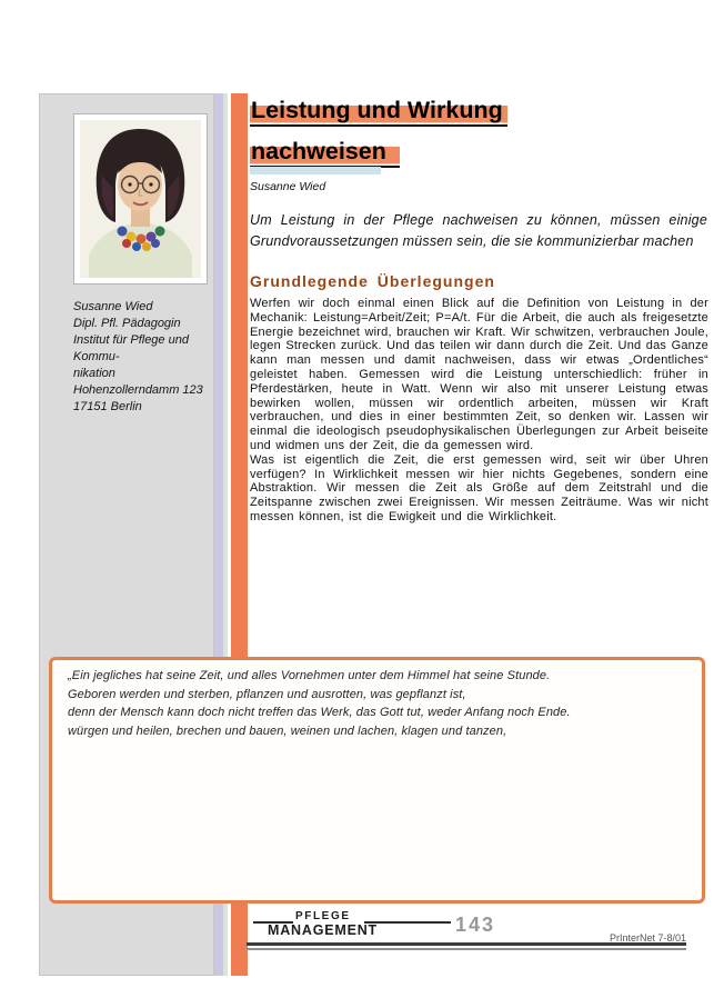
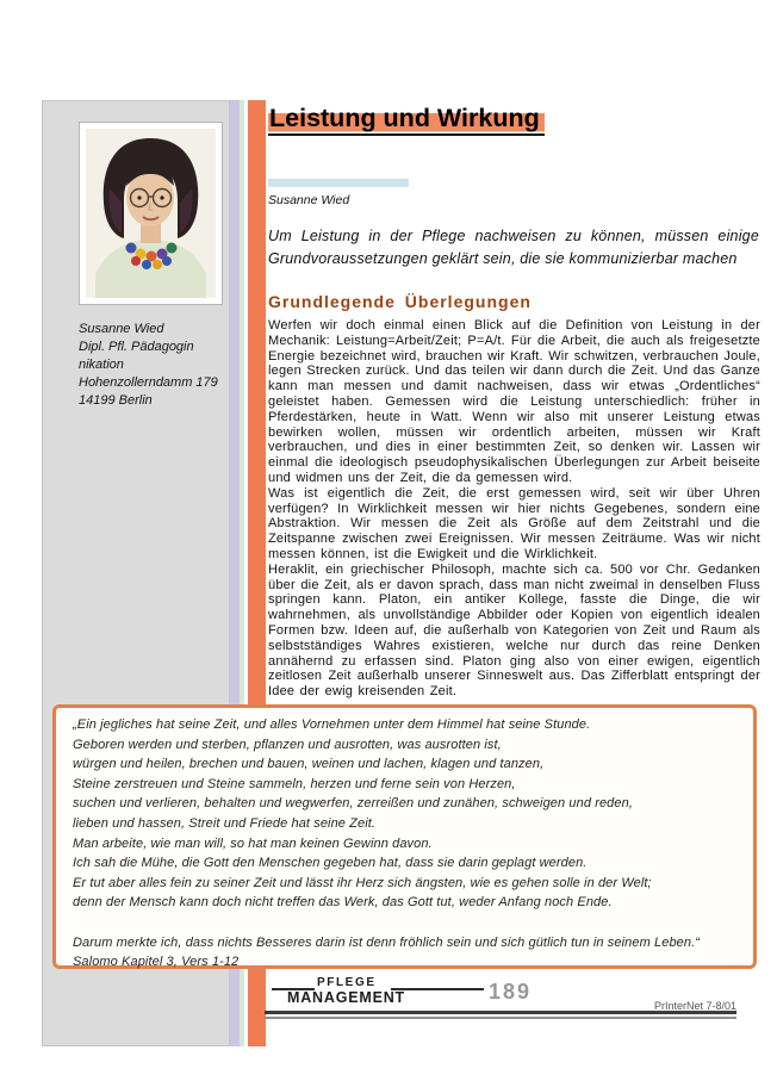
  Susanne Wied
  Dipl. Pfl. Pädagogin
- Institut für Pflege und Kommu-
  nikation
- Hohenzollerndamm 123
+ Hohenzollerndamm 179
- 17151 Berlin
+ 14199 Berlin
  Leistung und Wirkung
- nachweisen
  Susanne Wied
- Um Leistung in der Pflege nachweisen zu können, müssen einige Grundvoraussetzungen müssen sein, die sie kommunizierbar machen
+ Um Leistung in der Pflege nachweisen zu können, müssen einige Grundvoraussetzungen geklärt sein, die sie kommunizierbar machen
  Grundlegende Überlegungen
  Werfen wir doch einmal einen Blick auf die Definition von Leistung in der Mechanik: Leistung=Arbeit/Zeit; P=A/t. Für die Arbeit, die auch als freigesetzte Energie bezeichnet wird, brauchen wir Kraft. Wir schwitzen, verbrauchen Joule, legen Strecken zurück. Und das teilen wir dann durch die Zeit. Und das Ganze kann man messen und damit nachweisen, dass wir etwas „Ordentliches“ geleistet haben. Gemessen wird die Leistung unterschiedlich: früher in Pferdestärken, heute in Watt. Wenn wir also mit unserer Leistung etwas bewirken wollen, müssen wir ordentlich arbeiten, müssen wir Kraft verbrauchen, und dies in einer bestimmten Zeit, so denken wir. Lassen wir einmal die ideologisch pseudophysikalischen Überlegungen zur Arbeit beiseite und widmen uns der Zeit, die da gemessen wird.
  Was ist eigentlich die Zeit, die erst gemessen wird, seit wir über Uhren verfügen? In Wirklichkeit messen wir hier nichts Gegebenes, sondern eine Abstraktion. Wir messen die Zeit als Größe auf dem Zeitstrahl und die Zeitspanne zwischen zwei Ereignissen. Wir messen Zeiträume. Was wir nicht messen können, ist die Ewigkeit und die Wirklichkeit.
+ Heraklit, ein griechischer Philosoph, machte sich ca. 500 vor Chr. Gedanken über die Zeit, als er davon sprach, dass man nicht zweimal in denselben Fluss springen kann. Platon, ein antiker Kollege, fasste die Dinge, die wir wahrnehmen, als unvollständige Abbilder oder Kopien von eigentlich idealen Formen bzw. Ideen auf, die außerhalb von Kategorien von Zeit und Raum als selbstständiges Wahres existieren, welche nur durch das reine Denken annähernd zu erfassen sind. Platon ging also von einer ewigen, eigentlich zeitlosen Zeit außerhalb unserer Sinneswelt aus. Das Zifferblatt entspringt der Idee der ewig kreisenden Zeit.
  „Ein jegliches hat seine Zeit, und alles Vornehmen unter dem Himmel hat seine Stunde.
- Geboren werden und sterben, pflanzen und ausrotten, was gepflanzt ist,
+ Geboren werden und sterben, pflanzen und ausrotten, was ausrotten ist,
- denn der Mensch kann doch nicht treffen das Werk, das Gott tut, weder Anfang noch Ende.
+ würgen und heilen, brechen und bauen, weinen und lachen, klagen und tanzen,
+ Steine zerstreuen und Steine sammeln, herzen und ferne sein von Herzen,
+ suchen und verlieren, behalten und wegwerfen, zerreißen und zunähen, schweigen und reden,
+ lieben und hassen, Streit und Friede hat seine Zeit.
+ Man arbeite, wie man will, so hat man keinen Gewinn davon.
+ Ich sah die Mühe, die Gott den Menschen gegeben hat, dass sie darin geplagt werden.
+ Er tut aber alles fein zu seiner Zeit und lässt ihr Herz sich ängsten, wie es gehen solle in der Welt;
- würgen und heilen, brechen und bauen, weinen und lachen, klagen und tanzen,
+ denn der Mensch kann doch nicht treffen das Werk, das Gott tut, weder Anfang noch Ende.
+ Darum merkte ich, dass nichts Besseres darin ist denn fröhlich sein und sich gütlich tun in seinem Leben.“
+ Salomo Kapitel 3, Vers 1-12
  PFLEGE
  MANAGEMENT
- 143
+ 189
  PrInterNet 7-8/01
